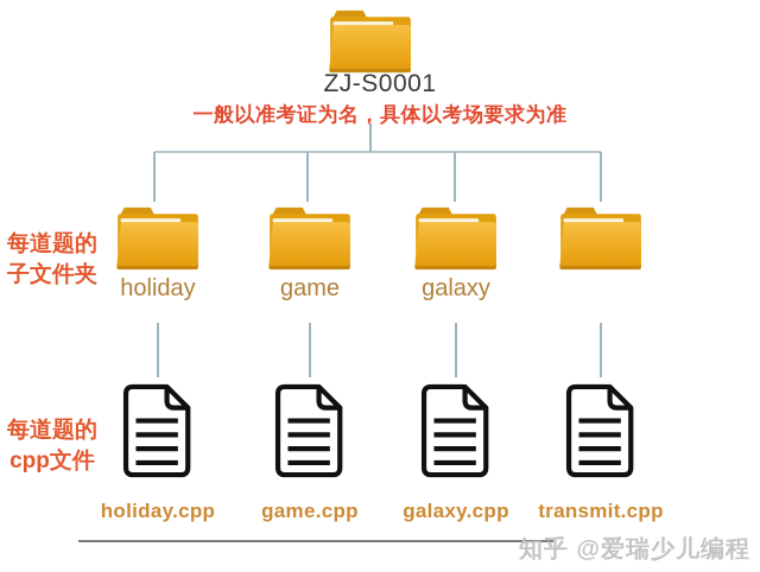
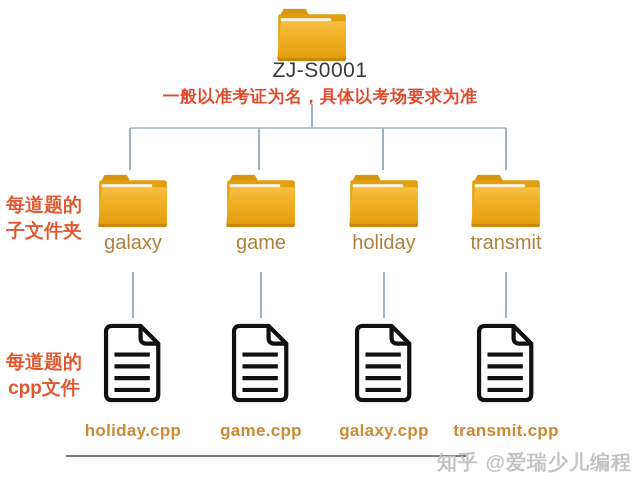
  ZJ-S0001
  一般以准考证为名，具体以考场要求为准
  每道题的
  子文件夹
  每道题的
  cpp文件
- holiday
+ galaxy
  game
- galaxy
+ holiday
+ transmit
  holiday.cpp
  game.cpp
  galaxy.cpp
  transmit.cpp
  知乎 @爱瑞少儿编程
